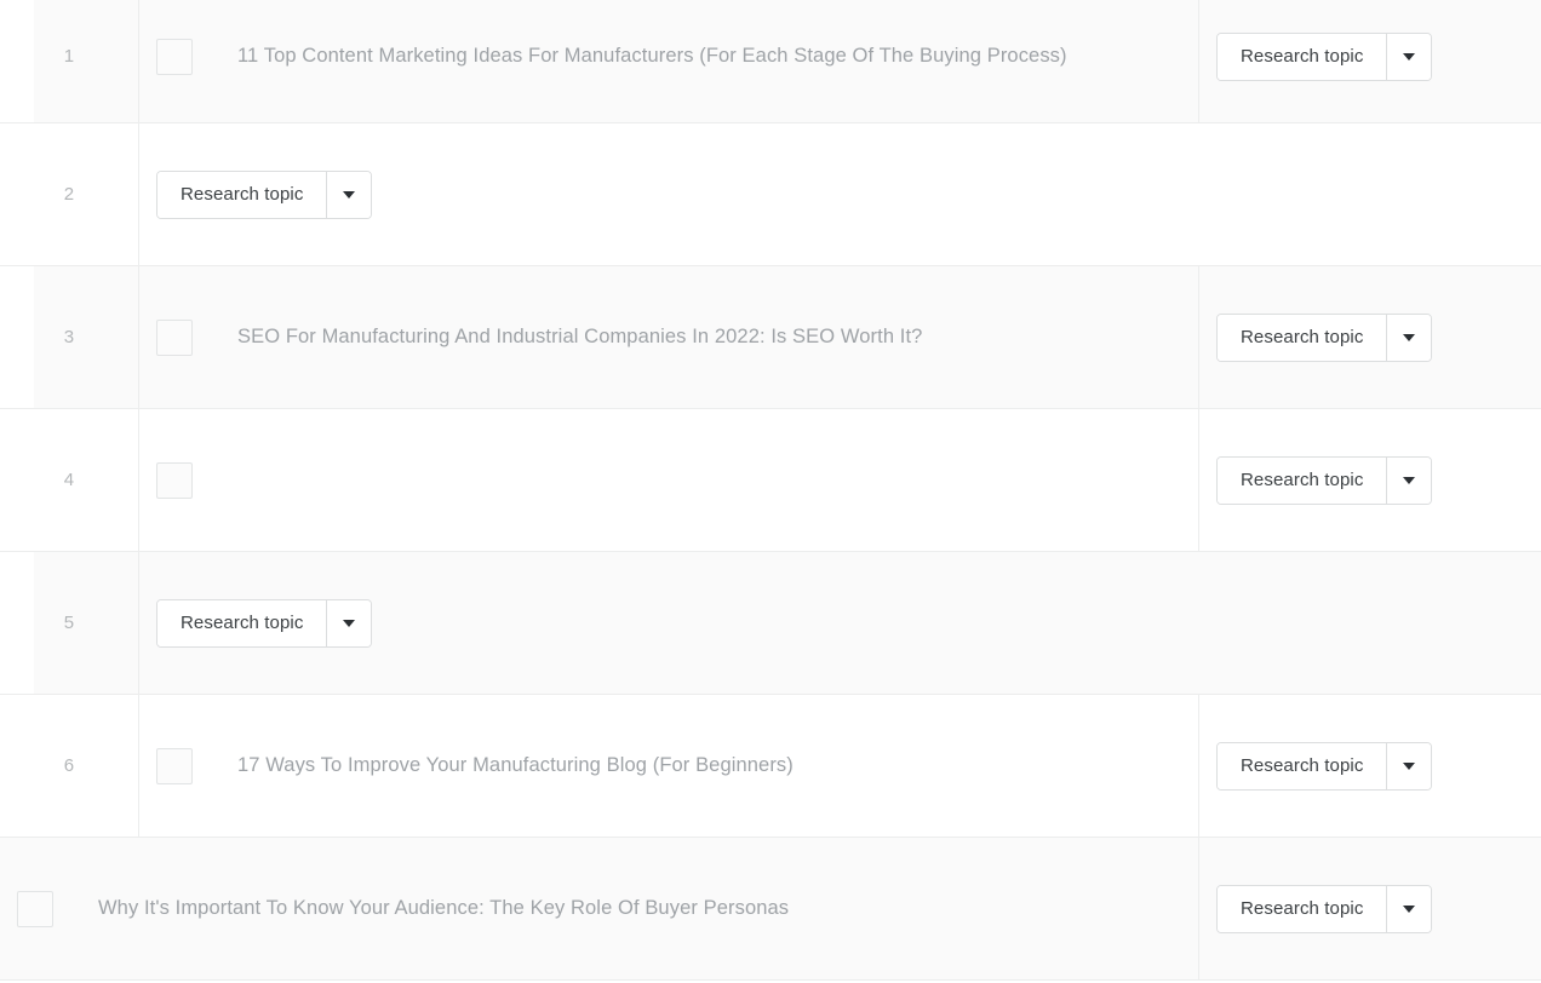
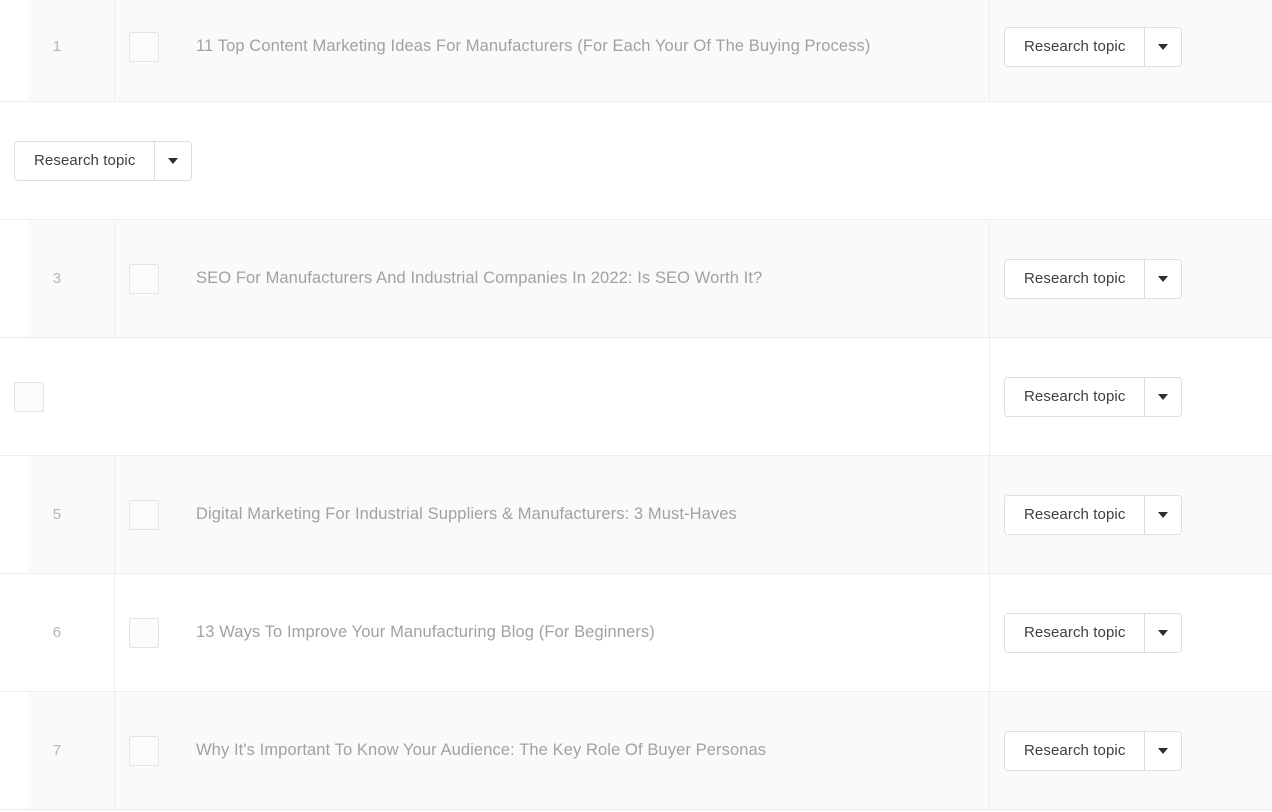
  1
- 11 Top Content Marketing Ideas For Manufacturers (For Each Stage Of The Buying Process)
+ 11 Top Content Marketing Ideas For Manufacturers (For Each Your Of The Buying Process)
  Research topic
- 2
  Research topic
  3
- SEO For Manufacturing And Industrial Companies In 2022: Is SEO Worth It?
+ SEO For Manufacturers And Industrial Companies In 2022: Is SEO Worth It?
  Research topic
- 4
  Research topic
  5
+ Digital Marketing For Industrial Suppliers & Manufacturers: 3 Must-Haves
  Research topic
  6
- 17 Ways To Improve Your Manufacturing Blog (For Beginners)
+ 13 Ways To Improve Your Manufacturing Blog (For Beginners)
  Research topic
+ 7
  Why It's Important To Know Your Audience: The Key Role Of Buyer Personas
  Research topic
